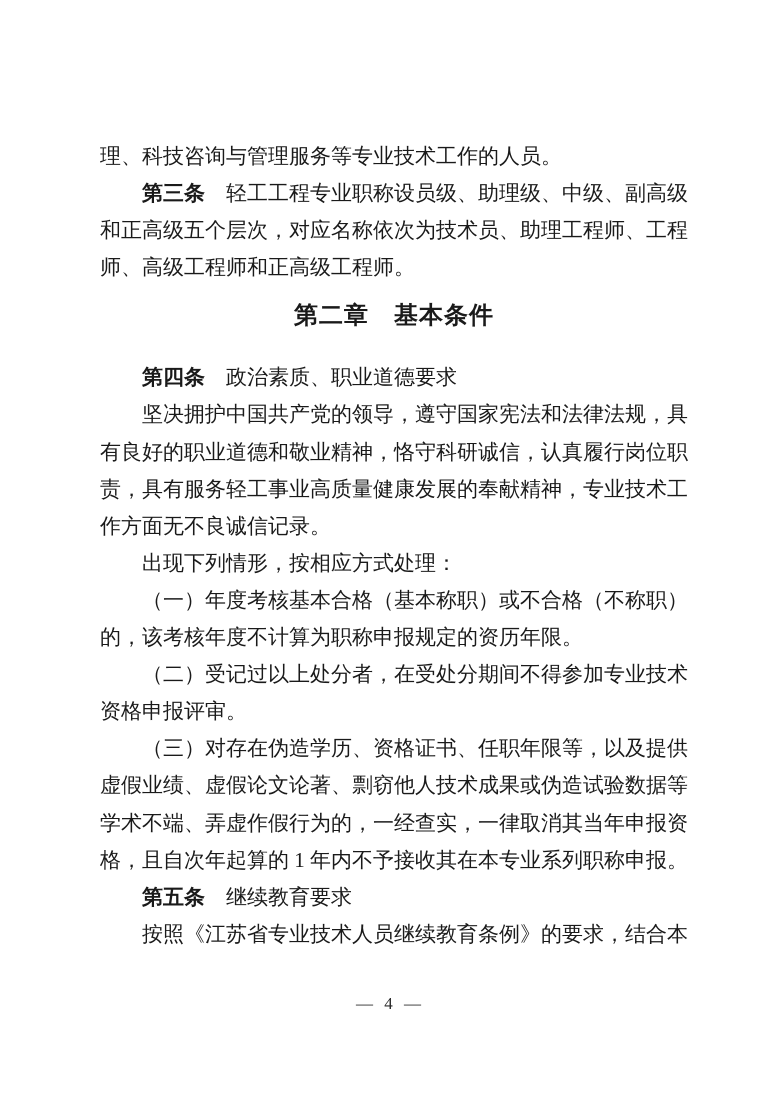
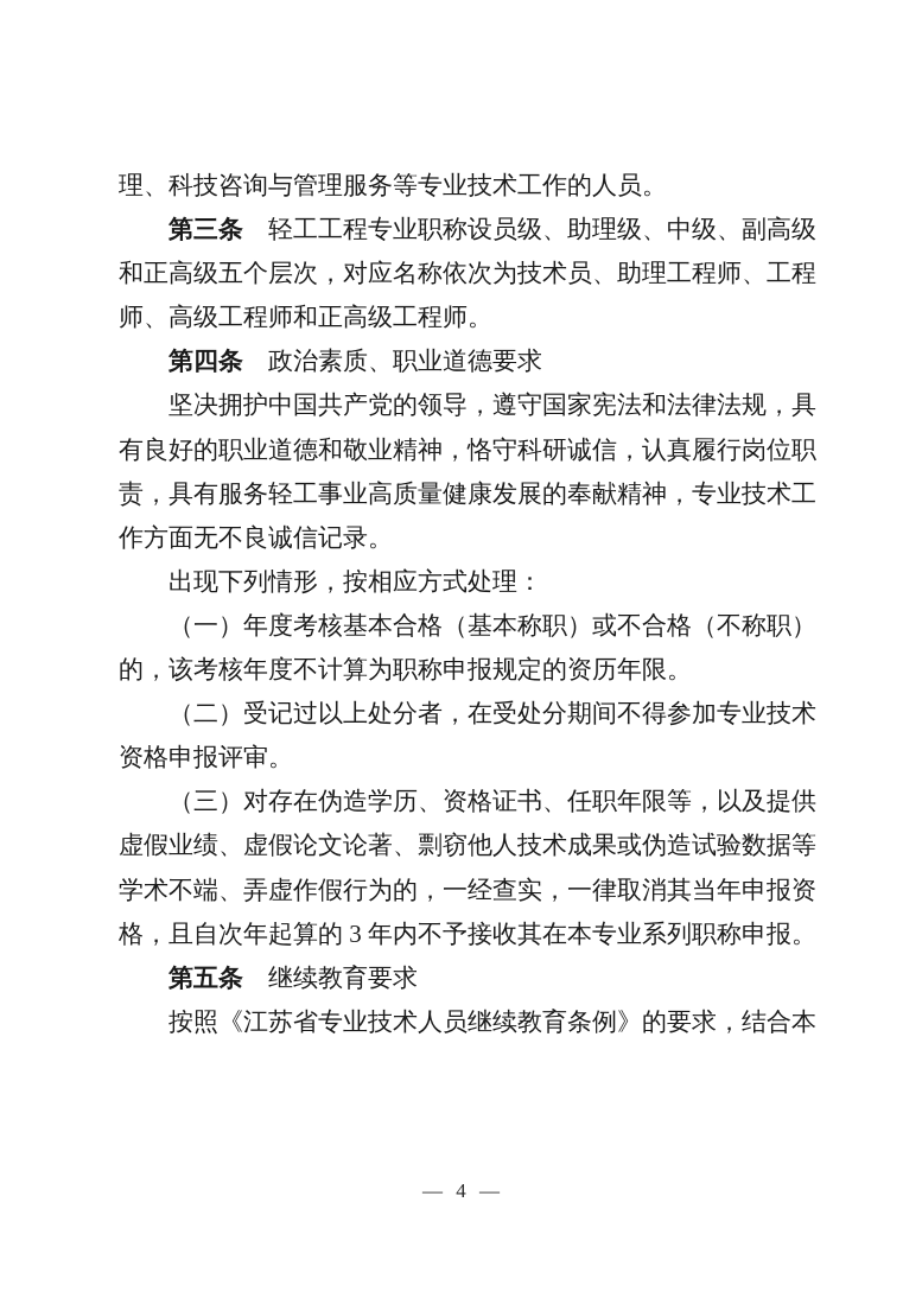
  理、科技咨询与管理服务等专业技术工作的人员。
  第三条 轻工工程专业职称设员级、助理级、中级、副高级
  和正高级五个层次，对应名称依次为技术员、助理工程师、工程
  师、高级工程师和正高级工程师。
- 第二章 基本条件
  第四条 政治素质、职业道德要求
  坚决拥护中国共产党的领导，遵守国家宪法和法律法规，具
  有良好的职业道德和敬业精神，恪守科研诚信，认真履行岗位职
  责，具有服务轻工事业高质量健康发展的奉献精神，专业技术工
  作方面无不良诚信记录。
  出现下列情形，按相应方式处理：
  （一）年度考核基本合格（基本称职）或不合格（不称职）
  的，该考核年度不计算为职称申报规定的资历年限。
  （二）受记过以上处分者，在受处分期间不得参加专业技术
  资格申报评审。
  （三）对存在伪造学历、资格证书、任职年限等，以及提供
  虚假业绩、虚假论文论著、剽窃他人技术成果或伪造试验数据等
  学术不端、弄虚作假行为的，一经查实，一律取消其当年申报资
- 格，且自次年起算的 1 年内不予接收其在本专业系列职称申报。
+ 格，且自次年起算的 3 年内不予接收其在本专业系列职称申报。
  第五条 继续教育要求
  按照《江苏省专业技术人员继续教育条例》的要求，结合本
  — 4 —
